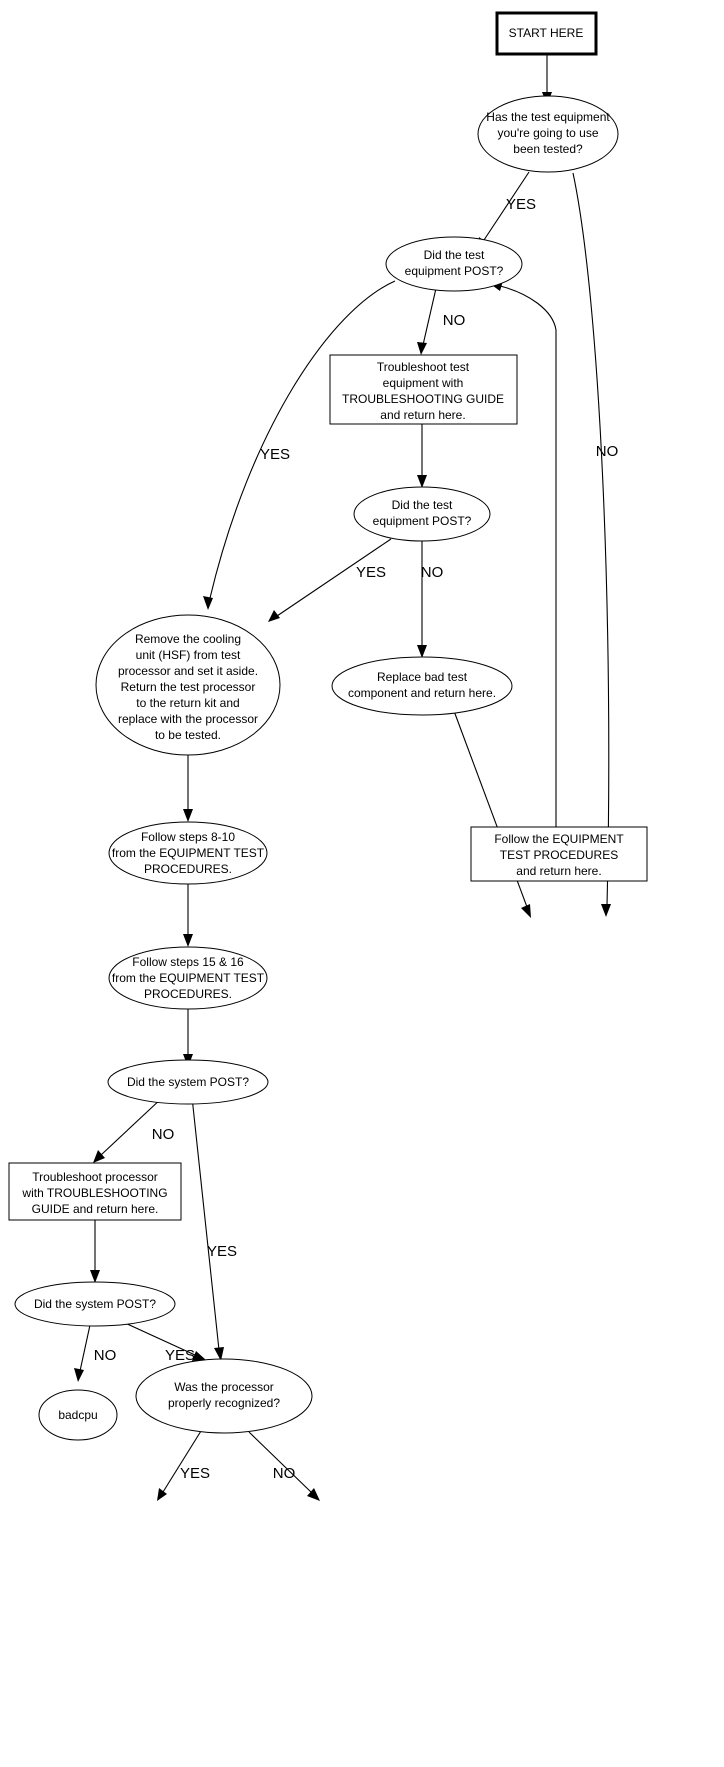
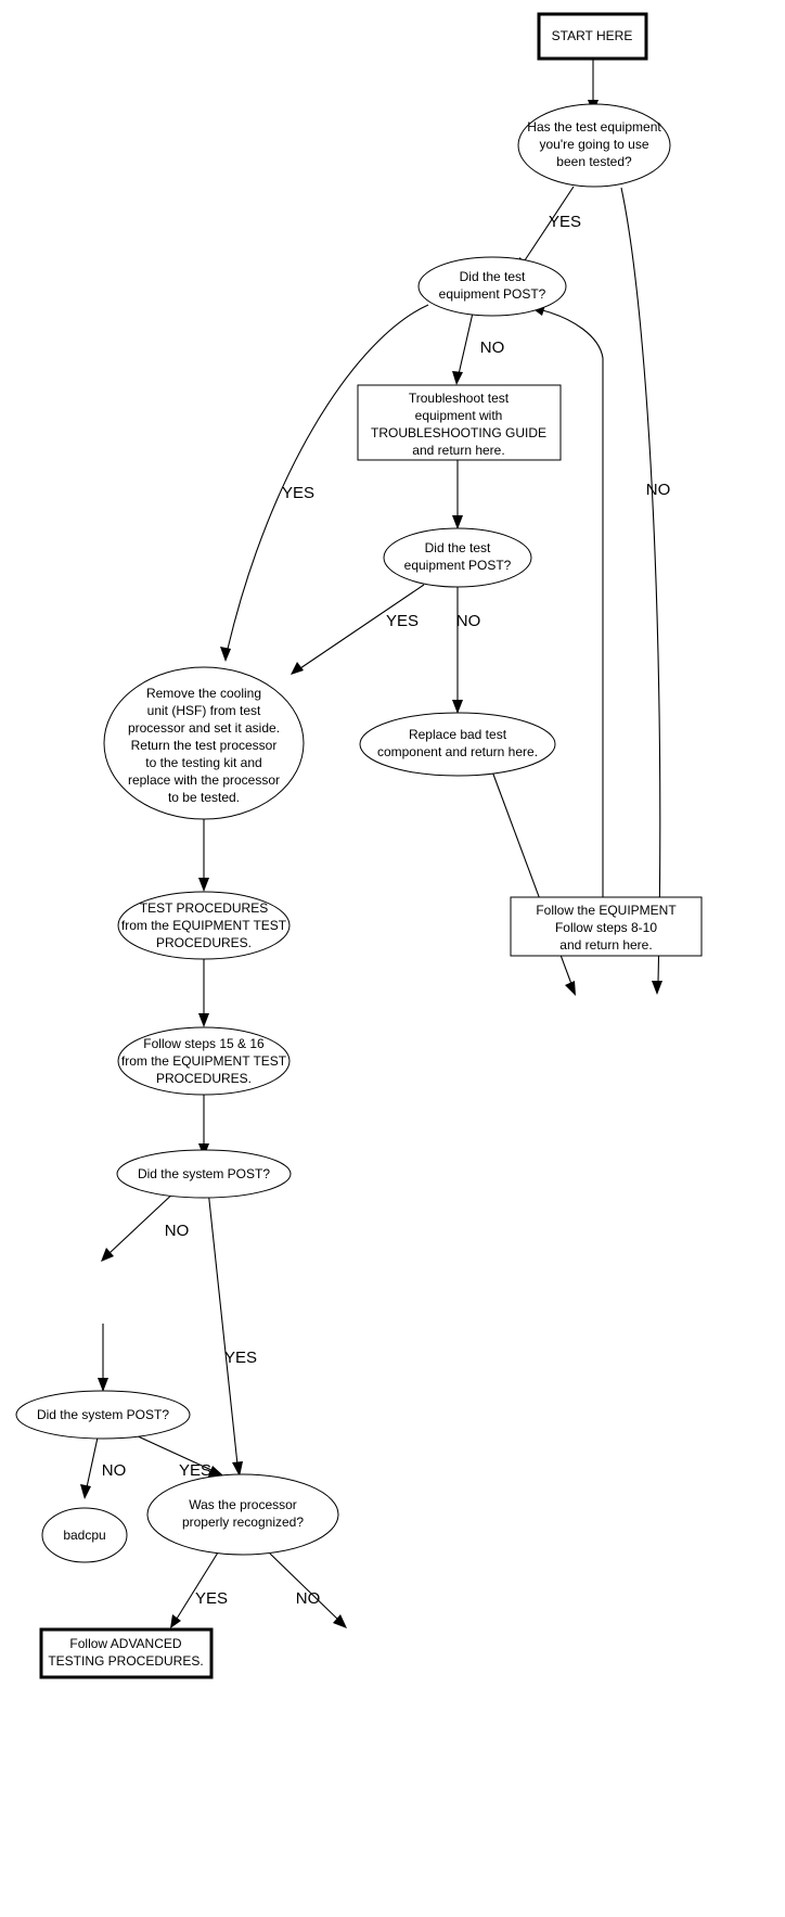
  YES
  NO
  NO
  YES
  YES
  NO
  NO
  YES
  NO
  YES
  YES
  NO
  START HERE
  Has the test equipment
  you're going to use
  been tested?
  Did the test
  equipment POST?
  Troubleshoot test
  equipment with
  TROUBLESHOOTING GUIDE
  and return here.
  Did the test
  equipment POST?
  Replace bad test
  component and return here.
  Follow the EQUIPMENT
- TEST PROCEDURES
+ Follow steps 8-10
  and return here.
  Remove the cooling
  unit (HSF) from test
  processor and set it aside.
  Return the test processor
- to the return kit and
+ to the testing kit and
  replace with the processor
  to be tested.
- Follow steps 8-10
+ TEST PROCEDURES
  from the EQUIPMENT TEST
  PROCEDURES.
  Follow steps 15 & 16
  from the EQUIPMENT TEST
  PROCEDURES.
  Did the system POST?
- Troubleshoot processor
- with TROUBLESHOOTING
- GUIDE and return here.
  Did the system POST?
  badcpu
  Was the processor
  properly recognized?
+ Follow ADVANCED
+ TESTING PROCEDURES.
